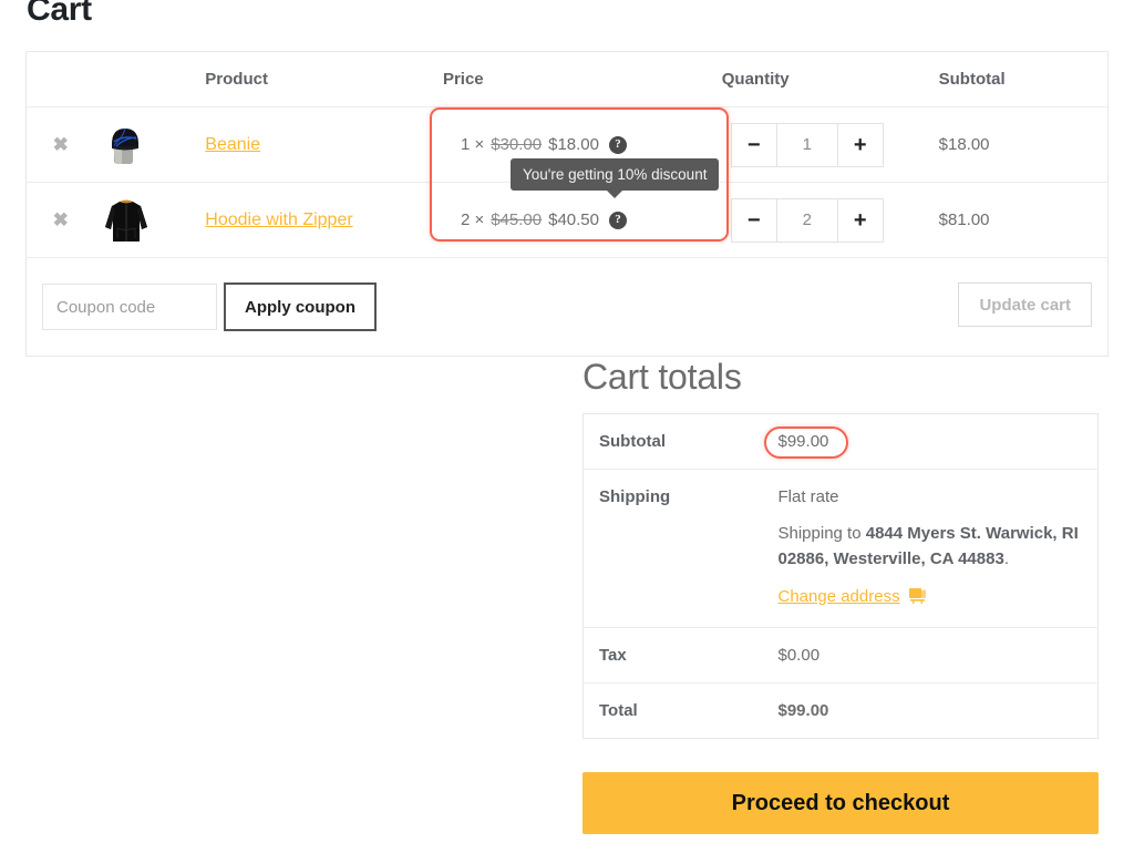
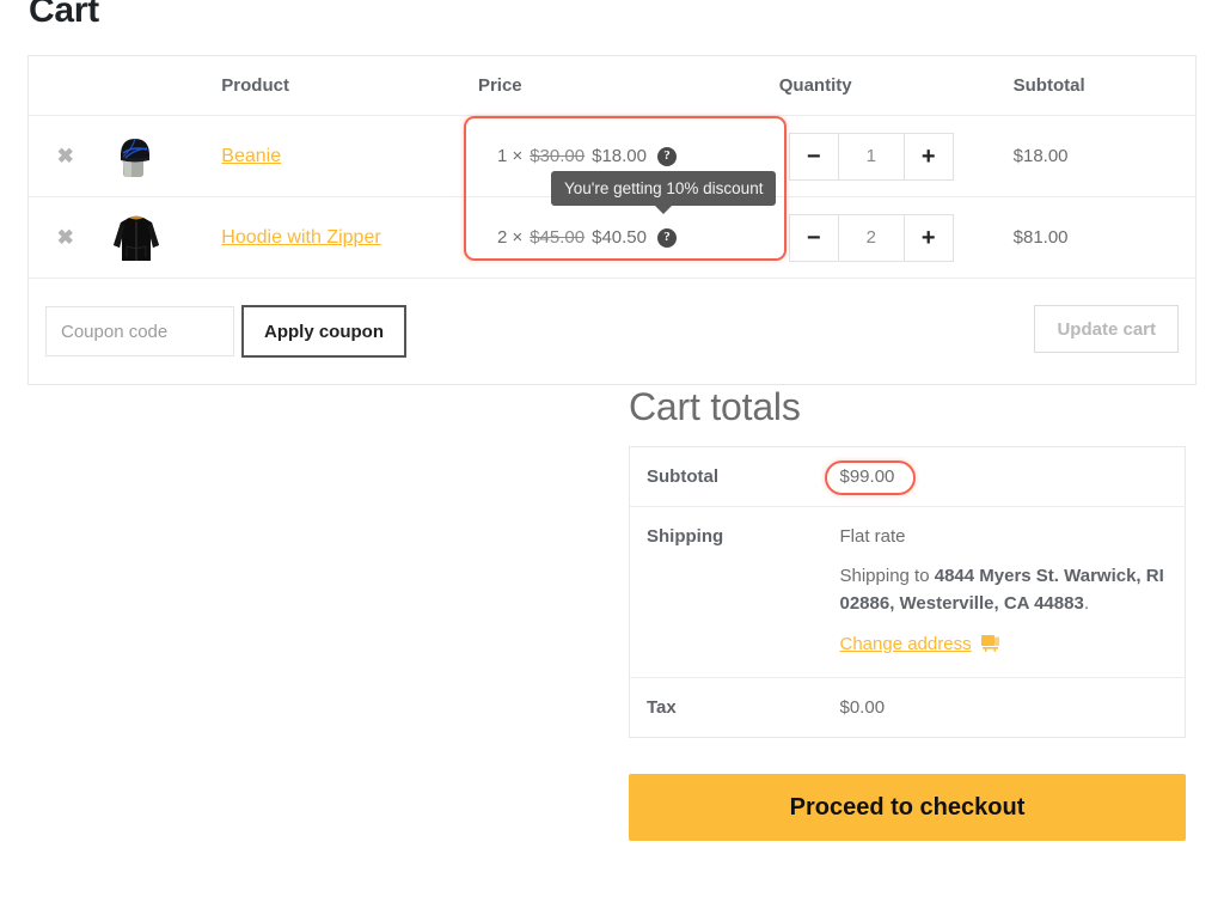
  Cart
  		Product	Price	Quantity	Subtotal
  ✖		Beanie	1 × $30.00 $18.00 ?	− 1 +	$18.00
  ✖		Hoodie with Zipper	2 × $45.00 $40.50 ?	− 2 +	$81.00
  Update cart Coupon code Apply coupon
  You're getting 10% discount
  Cart totals
  Subtotal	$99.00
  Shipping	Flat rate Shipping to 4844 Myers St. Warwick, RI 02886, Westerville, CA 44883. Change address
  Tax	$0.00
- Total	$99.00
  Proceed to checkout
